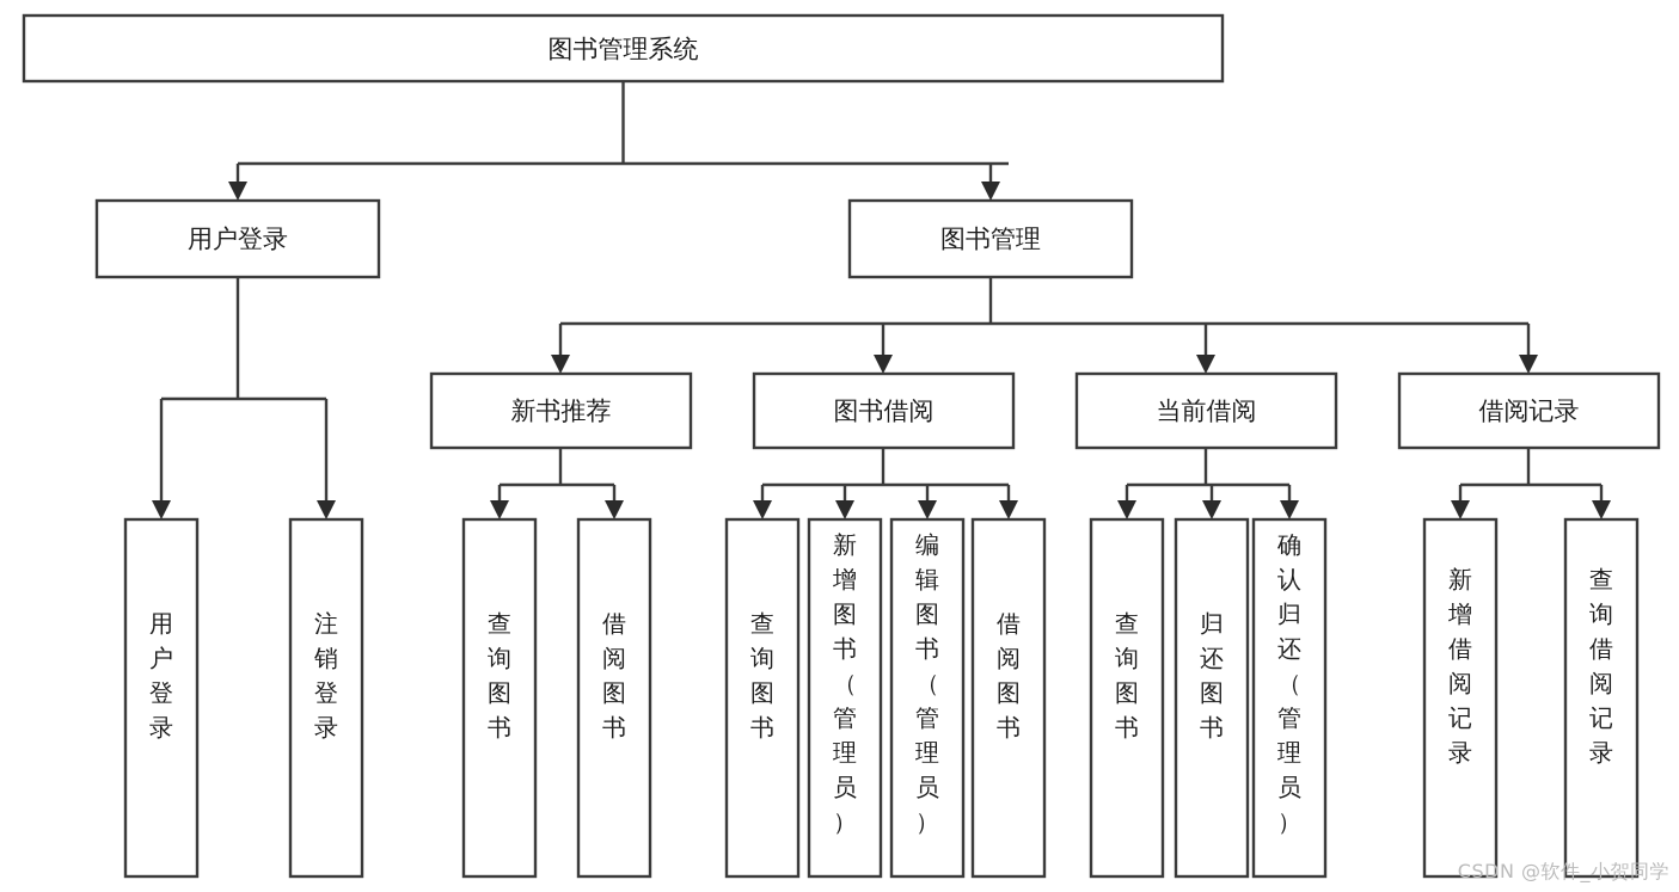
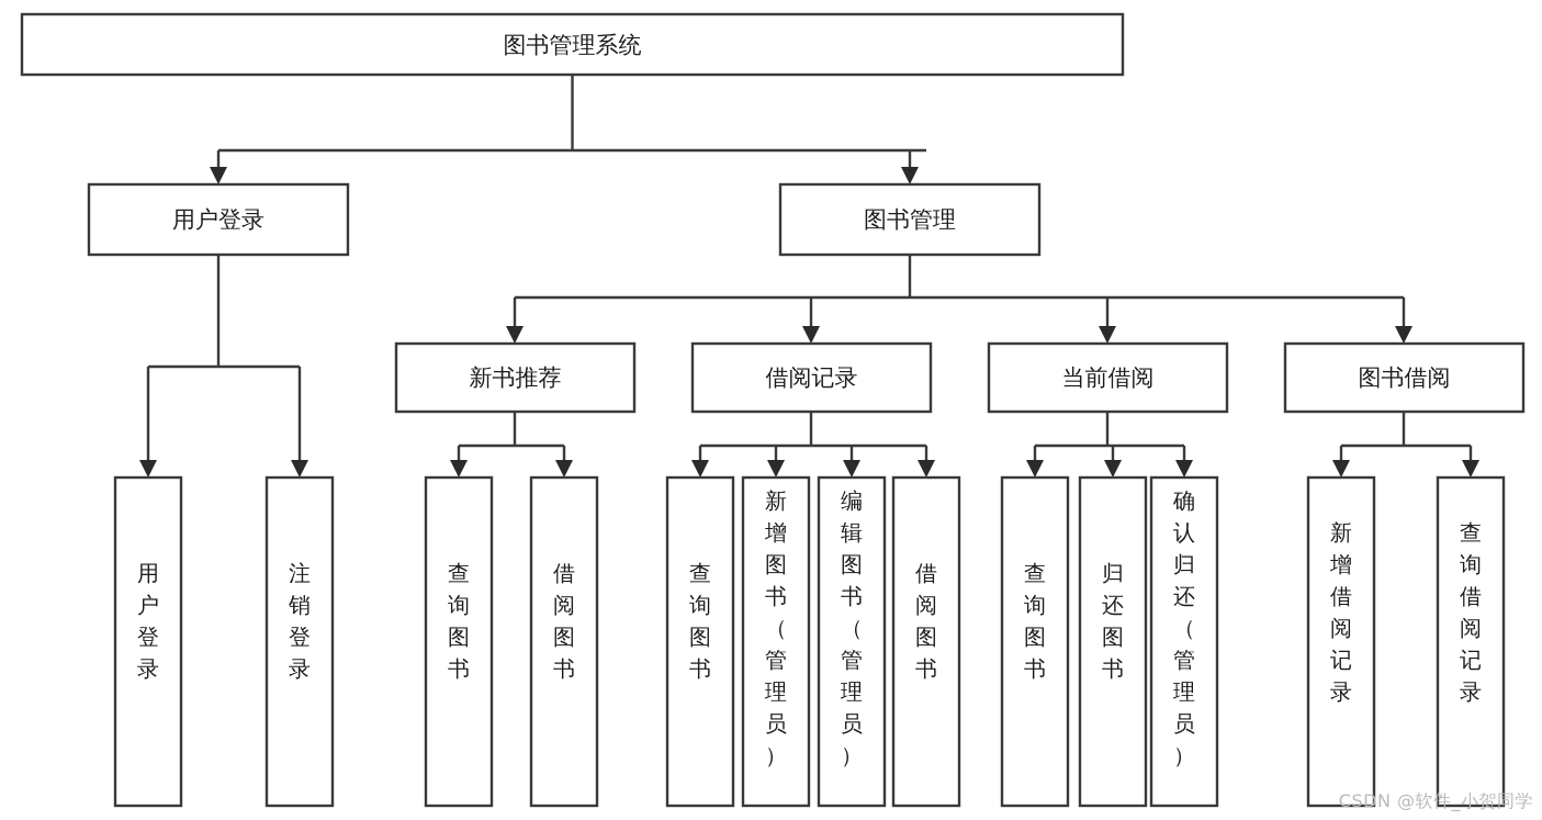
  图书管理系统
  用户登录
  图书管理
  新书推荐
- 图书借阅
+ 借阅记录
  当前借阅
- 借阅记录
+ 图书借阅
  用户登录
  注销登录
  查询图书
  借阅图书
  查询图书
  新增图书（管理员）
  编辑图书（管理员）
  借阅图书
  查询图书
  归还图书
  确认归还（管理员）
  新增借阅记录
  查询借阅记录
  CSDN @软件_小贺同学
